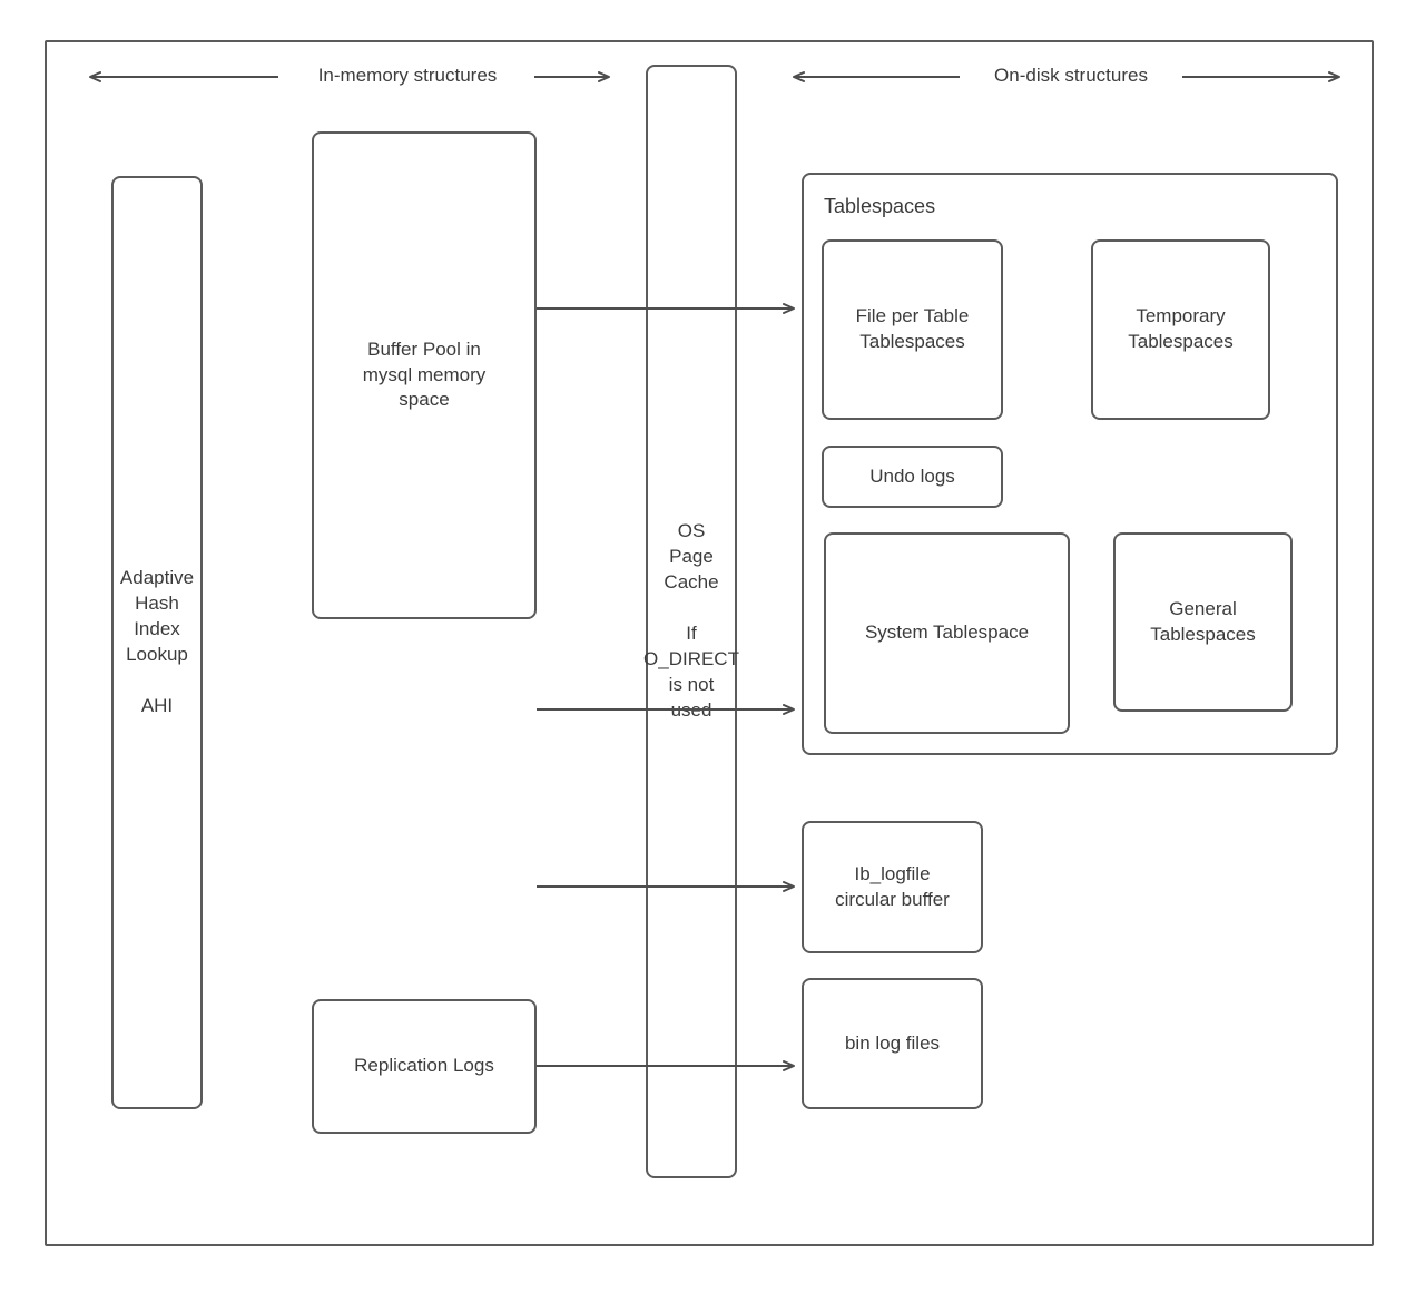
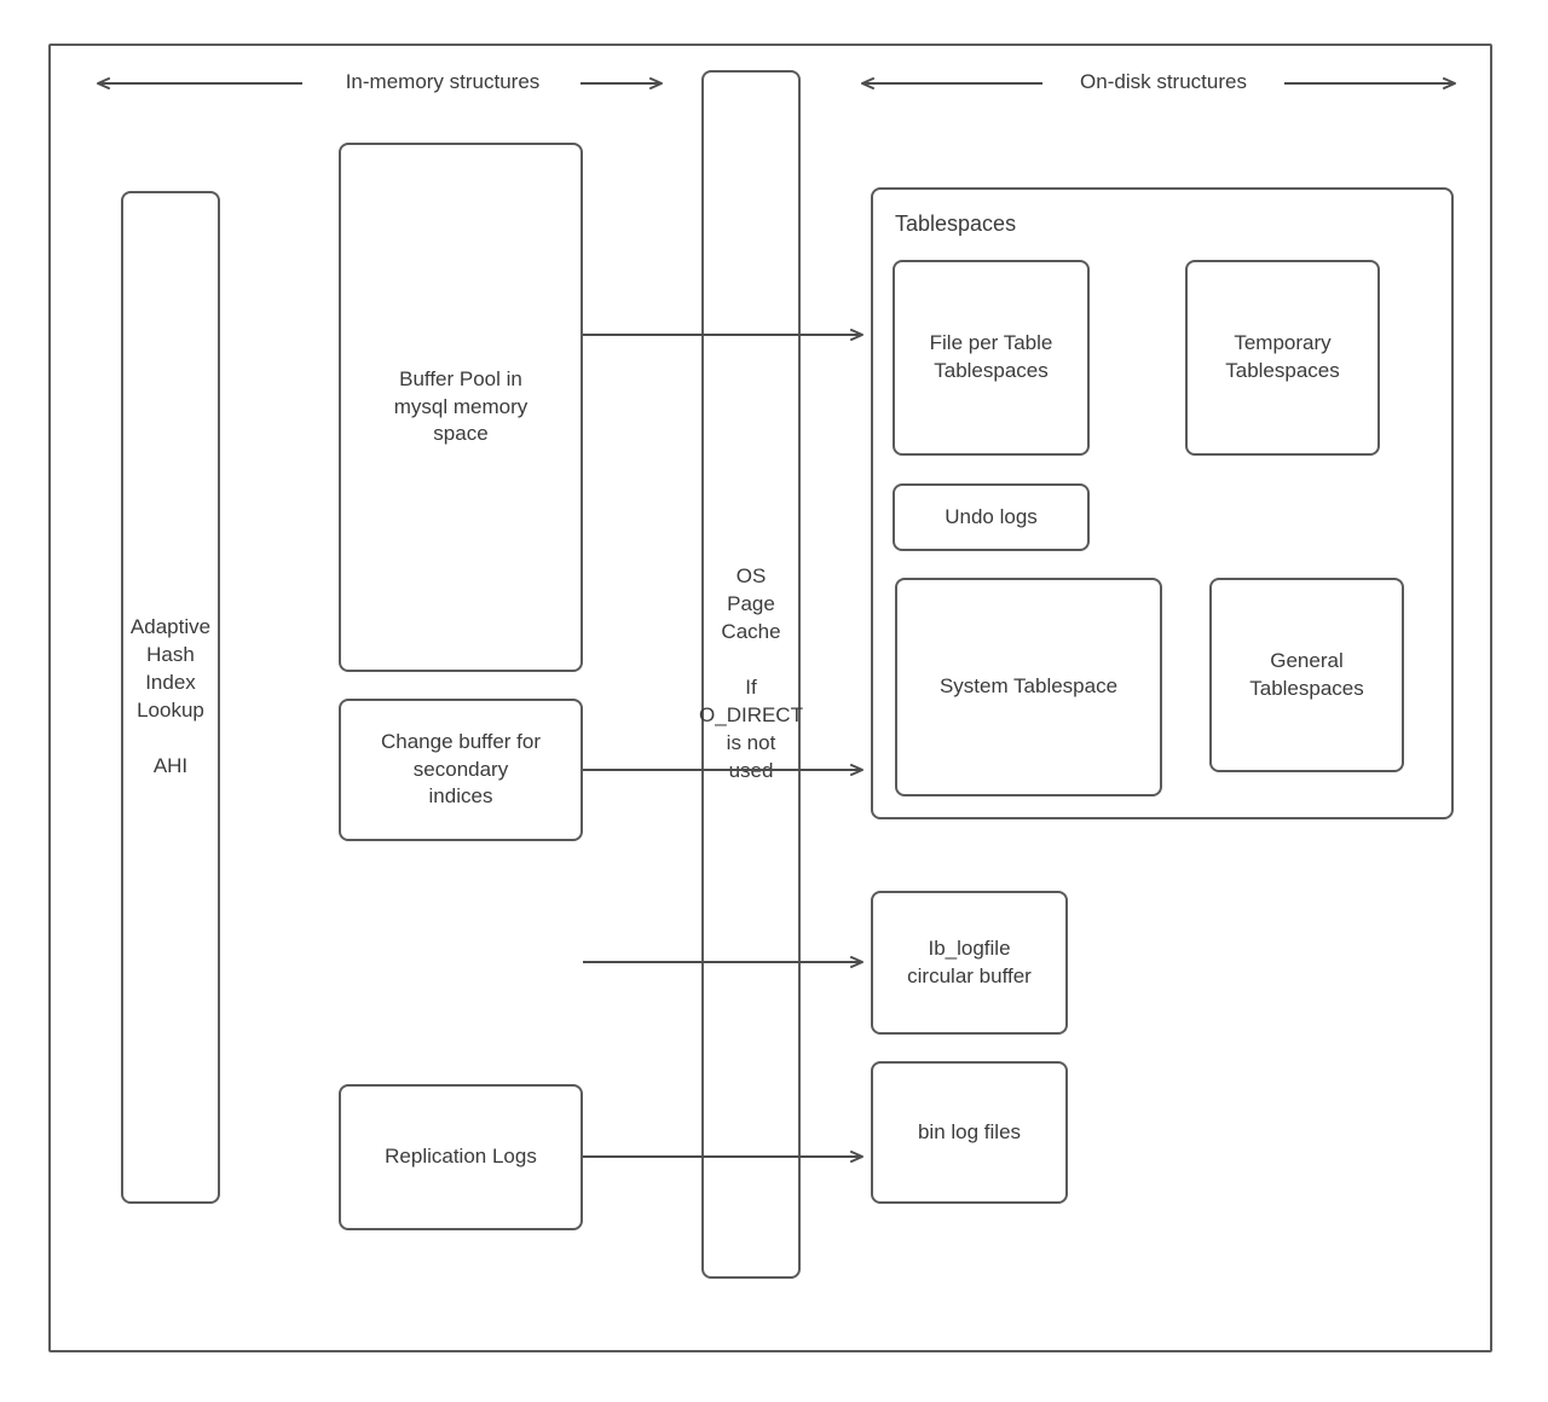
  In-memory structures
  On-disk structures
  Adaptive
  Hash
  Index
  Lookup
  AHI
  Buffer Pool in
  mysql memory
  space
+ Change buffer for
+ secondary
+ indices
  Replication Logs
  OS
  Page
  Cache
  If
  O_DIRECT
  is not
  Tablespaces
  File per Table
  Tablespaces
  Temporary
  Tablespaces
  Undo logs
  System Tablespace
  General
  Tablespaces
  Ib_logfile
  circular buffer
  bin log files
